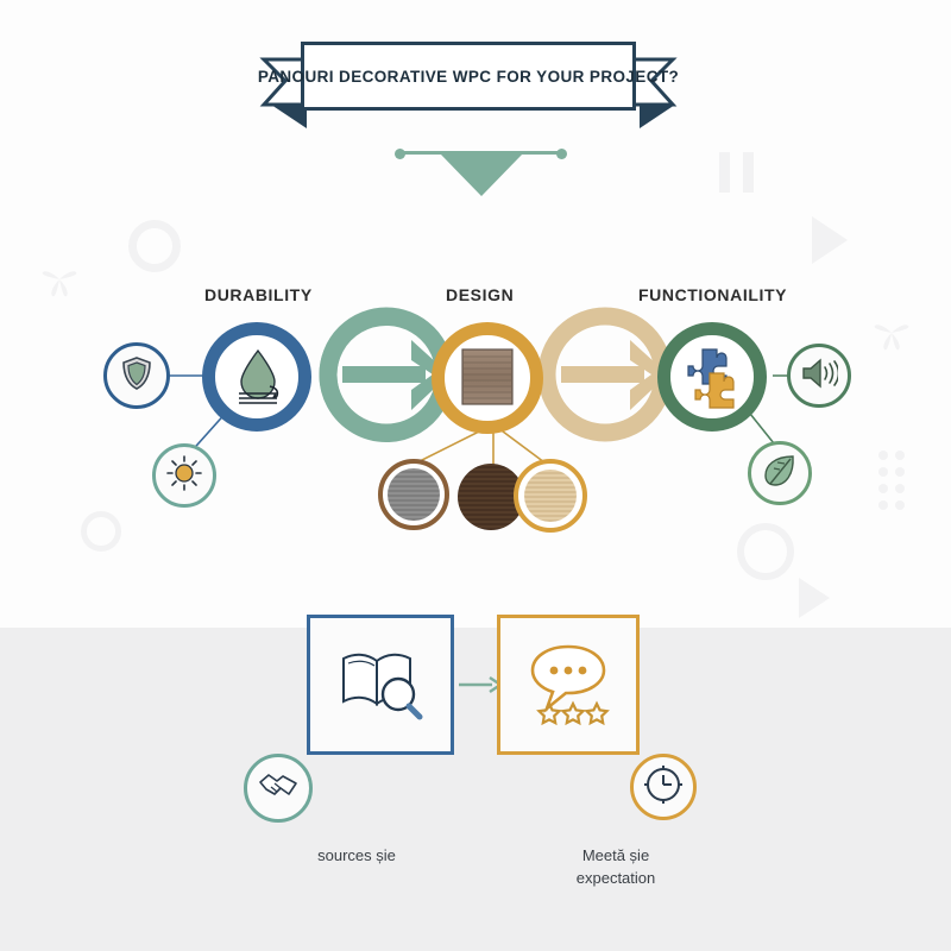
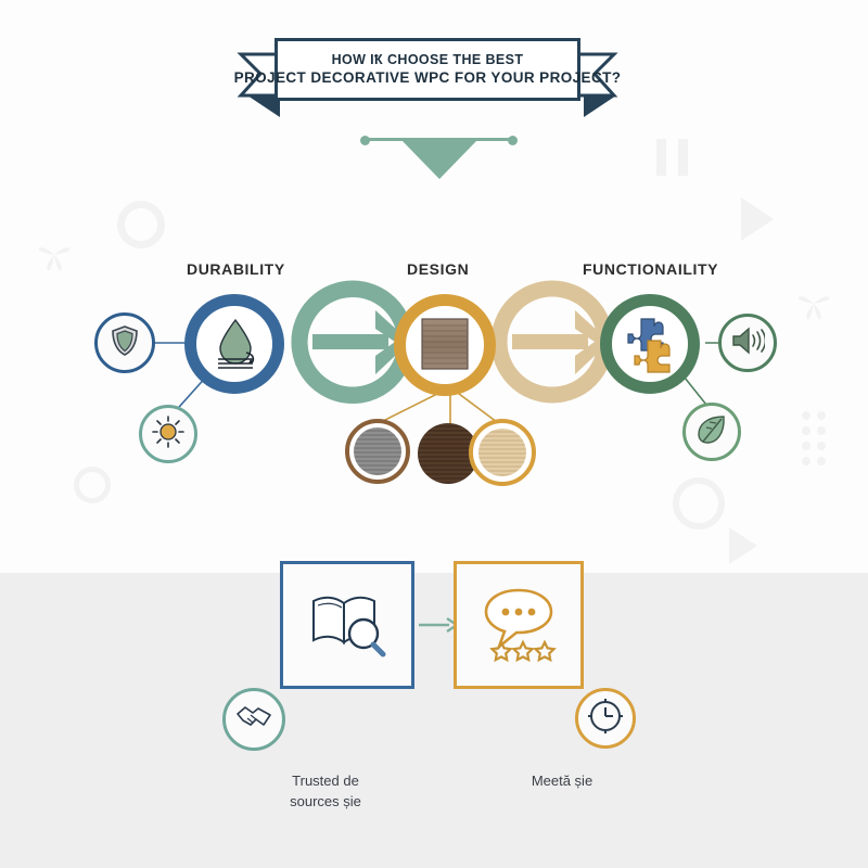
+ HOW IҞ CHOOSE THE BEST
- PANOURI DECORATIVE WPC FOR YOUR PROJECT?
+ PROJECT DECORATIVE WPC FOR YOUR PROJECT?
  DURABILITY
  DESIGN
  FUNCTIONAILITY
+ Trusted de
  sources șie
  Meetă șie
- expectation
